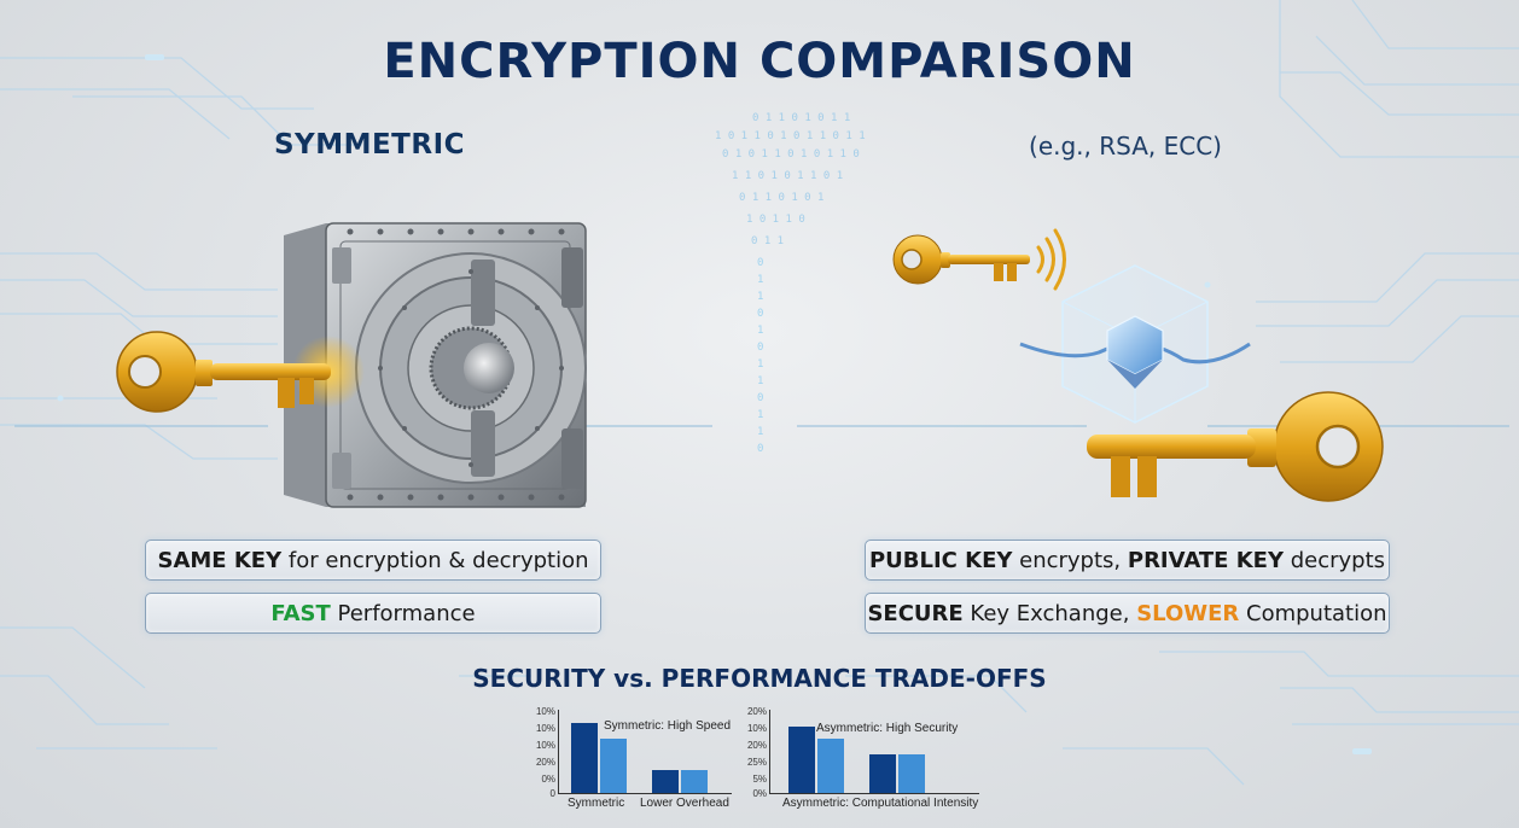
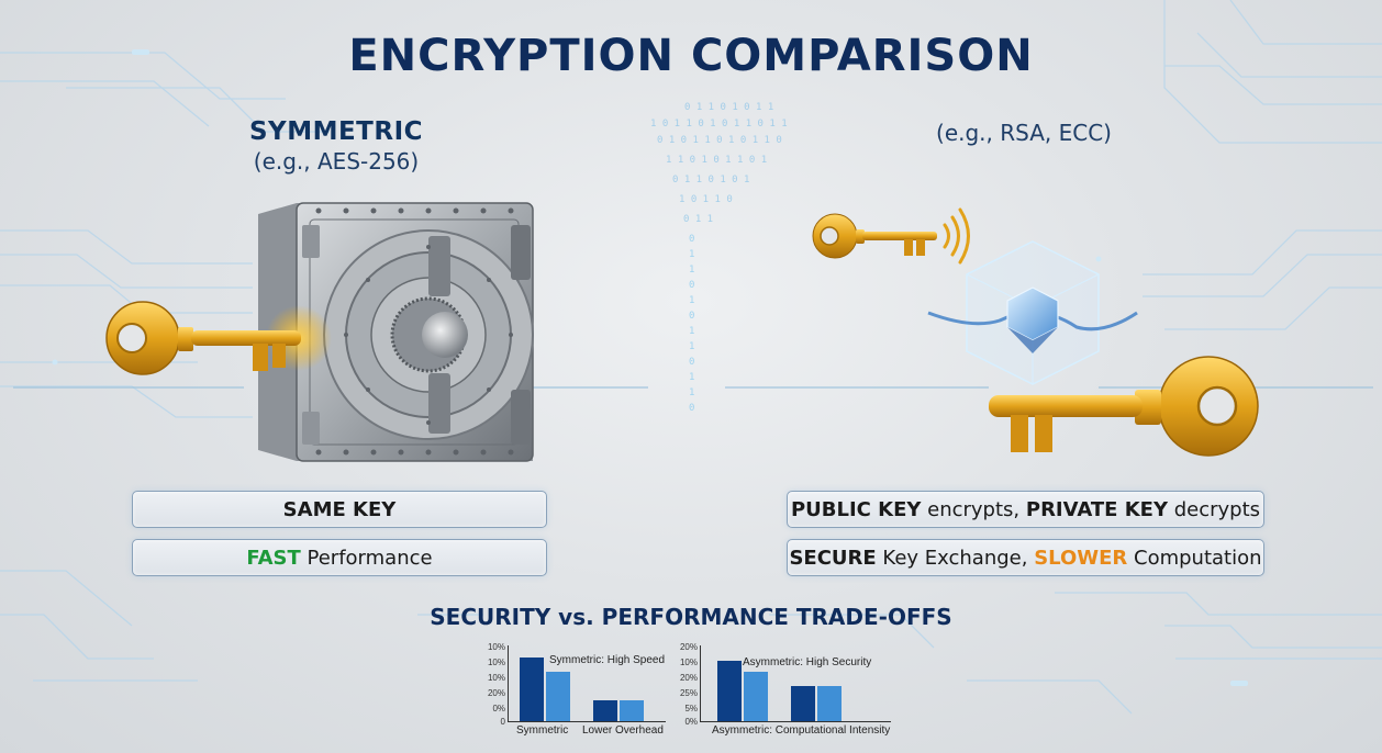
  0 1 1 0 1 0 1 1
  1 0 1 1 0 1 0 1 1 0 1 1
  0 1 0 1 1 0 1 0 1 1 0
  1 1 0 1 0 1 1 0 1
  0 1 1 0 1 0 1
  1 0 1 1 0
  0 1 1
  0
  1
  1
  0
  1
  0
  1
  1
  0
  1
  1
  0
  ENCRYPTION COMPARISON
  SYMMETRIC
+ (e.g., AES-256)
  (e.g., RSA, ECC)
  SAME KEY
- for encryption & decryption
  FAST
  Performance
  PUBLIC KEY
  encrypts,
  PRIVATE KEY
  decrypts
  SECURE
  Key Exchange,
  SLOWER
  Computation
  SECURITY vs. PERFORMANCE TRADE-OFFS
  10%
  10%
  10%
  20%
  0%
  0
  Symmetric: High Speed
  Symmetric
  Lower Overhead
  20%
  10%
  20%
  25%
  5%
  0%
  Asymmetric: High Security
  Asymmetric: Computational Intensity
